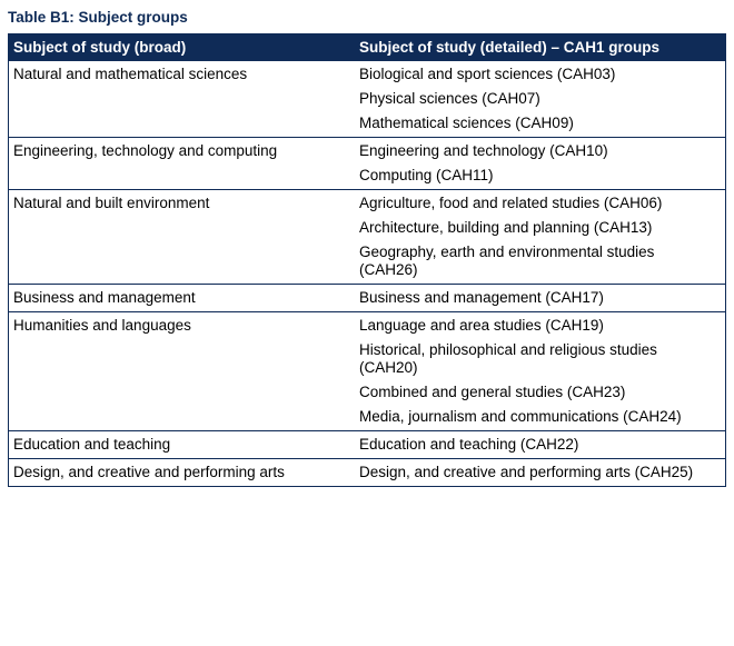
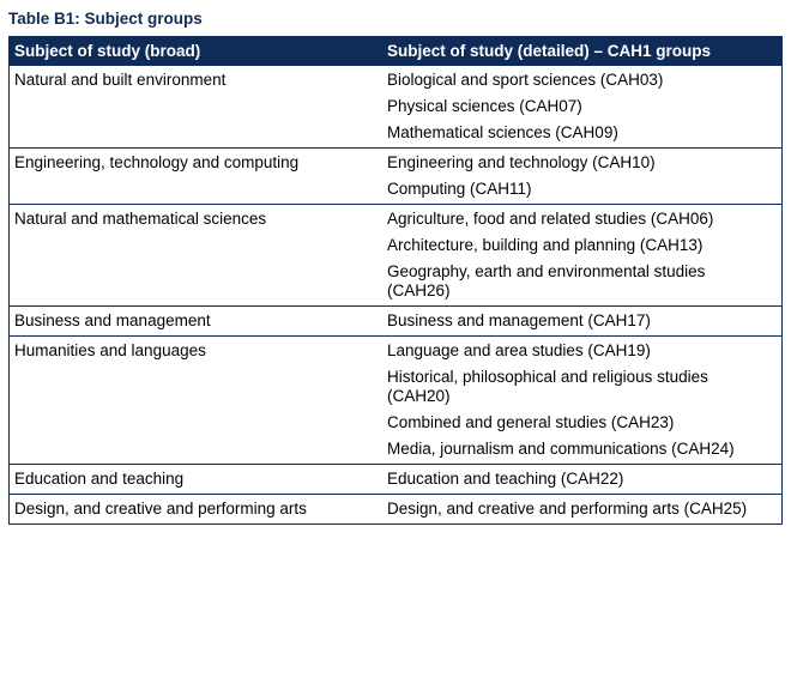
  Table B1: Subject groups
  Subject of study (broad)	Subject of study (detailed) – CAH1 groups
- Natural and mathematical sciences	Biological and sport sciences (CAH03)Physical sciences (CAH07)Mathematical sciences (CAH09)
+ Natural and built environment	Biological and sport sciences (CAH03)Physical sciences (CAH07)Mathematical sciences (CAH09)
  Engineering, technology and computing	Engineering and technology (CAH10)Computing (CAH11)
- Natural and built environment	Agriculture, food and related studies (CAH06)Architecture, building and planning (CAH13)Geography, earth and environmental studies (CAH26)
+ Natural and mathematical sciences	Agriculture, food and related studies (CAH06)Architecture, building and planning (CAH13)Geography, earth and environmental studies (CAH26)
  Business and management	Business and management (CAH17)
  Humanities and languages	Language and area studies (CAH19)Historical, philosophical and religious studies (CAH20)Combined and general studies (CAH23)Media, journalism and communications (CAH24)
  Education and teaching	Education and teaching (CAH22)
  Design, and creative and performing arts	Design, and creative and performing arts (CAH25)
